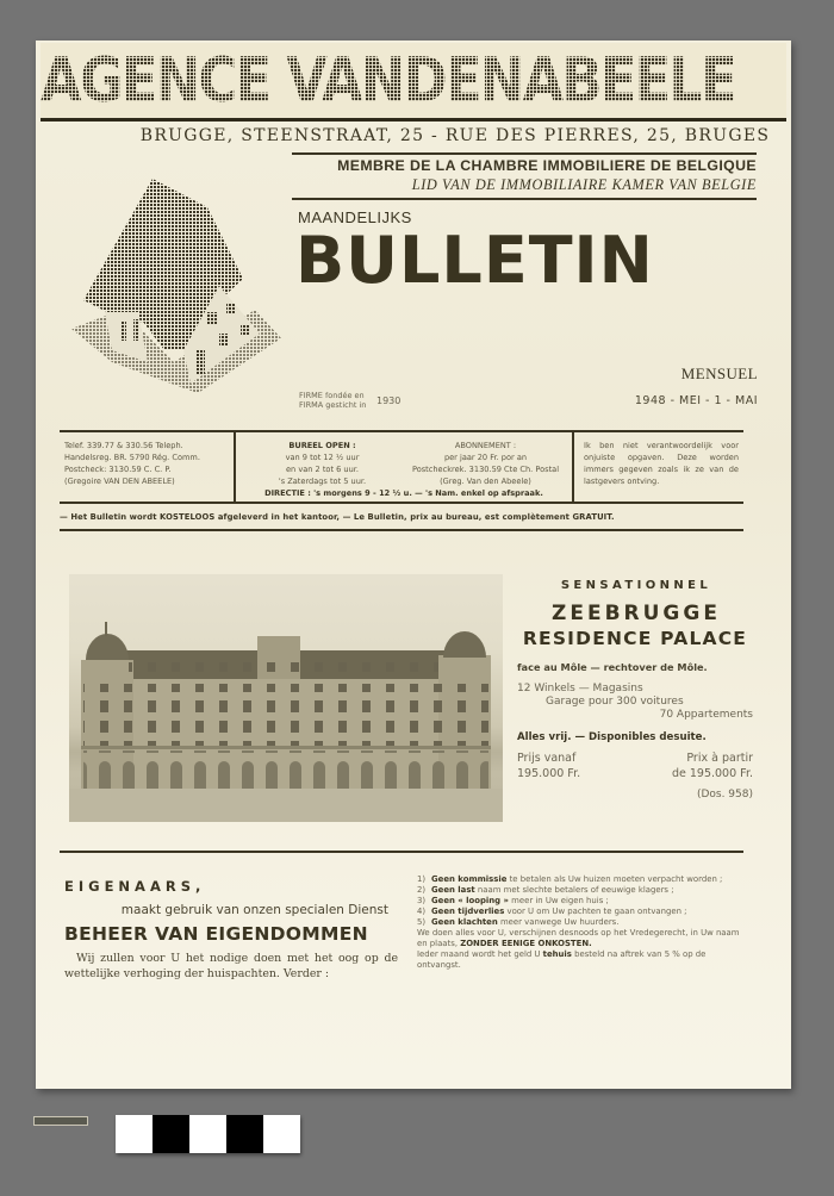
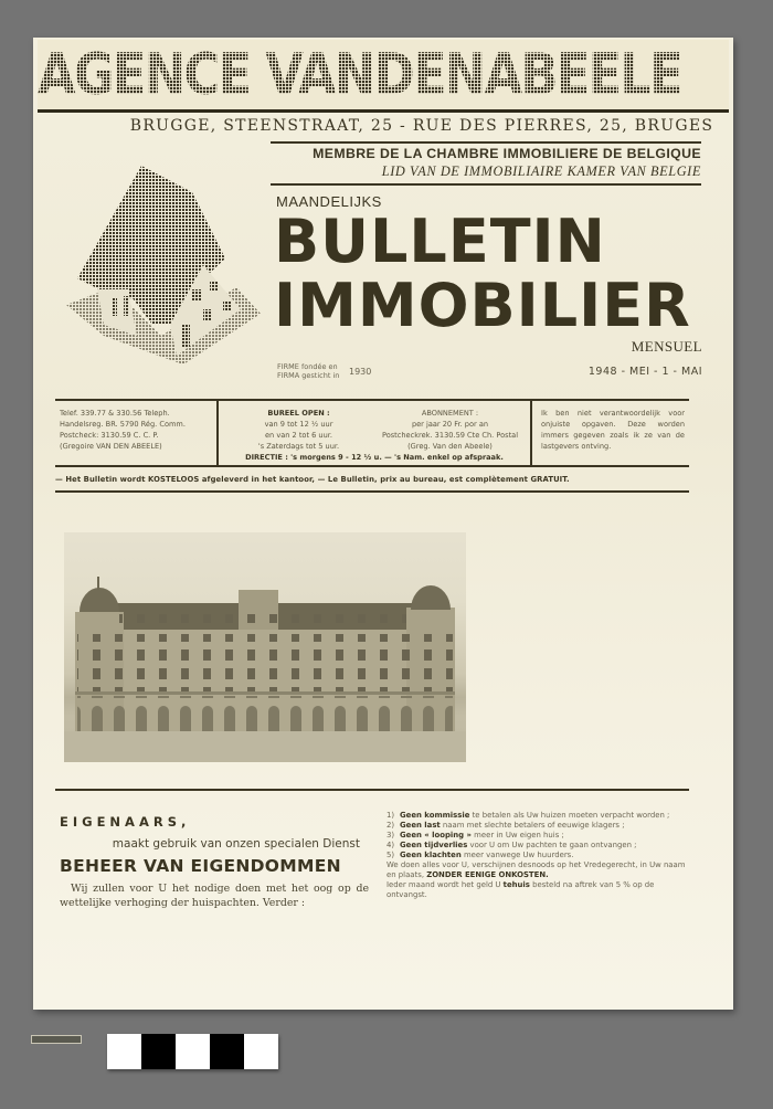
  BRUGGE, STEENSTRAAT, 25 - RUE DES PIERRES, 25, BRUGES
  MEMBRE DE LA CHAMBRE IMMOBILIERE DE BELGIQUE
  LID VAN DE IMMOBILIAIRE KAMER VAN BELGIE
  MAANDELIJKS
  BULLETIN
+ IMMOBILIER
  MENSUEL
  FIRME fondée en
  FIRMA gesticht in
  1930
  1948 - MEI - 1 - MAI
  Telef. 339.77 & 330.56 Teleph.
  Handelsreg. BR. 5790 Rég. Comm.
  Postcheck: 3130.59 C. C. P.
  (Gregoire VAN DEN ABEELE)
  BUREEL OPEN :
  van 9 tot 12 ½ uur
  en van 2 tot 6 uur.
  's Zaterdags tot 5 uur.
  ABONNEMENT :
  per jaar 20 Fr. por an
  Postcheckrek. 3130.59 Cte Ch. Postal
  (Greg. Van den Abeele)
  DIRECTIE : 's morgens 9 - 12 ½ u. — 's Nam. enkel op afspraak.
  Ik ben niet verantwoordelijk voor onjuiste opgaven. Deze worden immers gegeven zoals ik ze van de lastgevers ontving.
  — Het Bulletin wordt KOSTELOOS afgeleverd in het kantoor, — Le Bulletin, prix au bureau, est complètement GRATUIT.
- SENSATIONNEL
- ZEEBRUGGE
- RESIDENCE PALACE
- face au Môle — rechtover de Môle.
- 12 Winkels — Magasins
- Garage pour 300 voitures
- 70 Appartements
- Alles vrij. — Disponibles desuite.
- Prijs vanaf
- 195.000 Fr.
- Prix à partir
- de 195.000 Fr.
- (Dos. 958)
  EIGENAARS,
  maakt gebruik van onzen specialen Dienst
  BEHEER VAN EIGENDOMMEN
  Wij zullen voor U het nodige doen met het oog op de wettelijke verhoging der huispachten. Verder :
  1)
  Geen kommissie te betalen als Uw huizen moeten verpacht worden ;
  2)
  Geen last naam met slechte betalers of eeuwige klagers ;
  3)
  Geen « looping » meer in Uw eigen huis ;
  4)
  Geen tijdverlies voor U om Uw pachten te gaan ontvangen ;
  5)
  Geen klachten meer vanwege Uw huurders.
  We doen alles voor U, verschijnen desnoods op het Vredegerecht, in Uw naam en plaats, ZONDER EENIGE ONKOSTEN.
  Ieder maand wordt het geld U tehuis besteld na aftrek van 5 % op de ontvangst.
